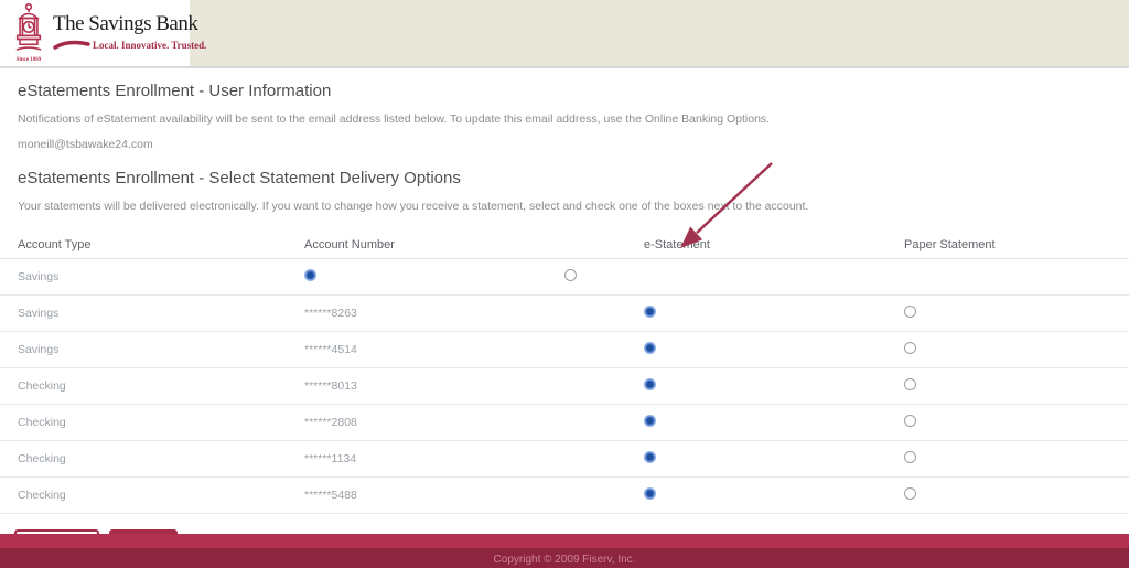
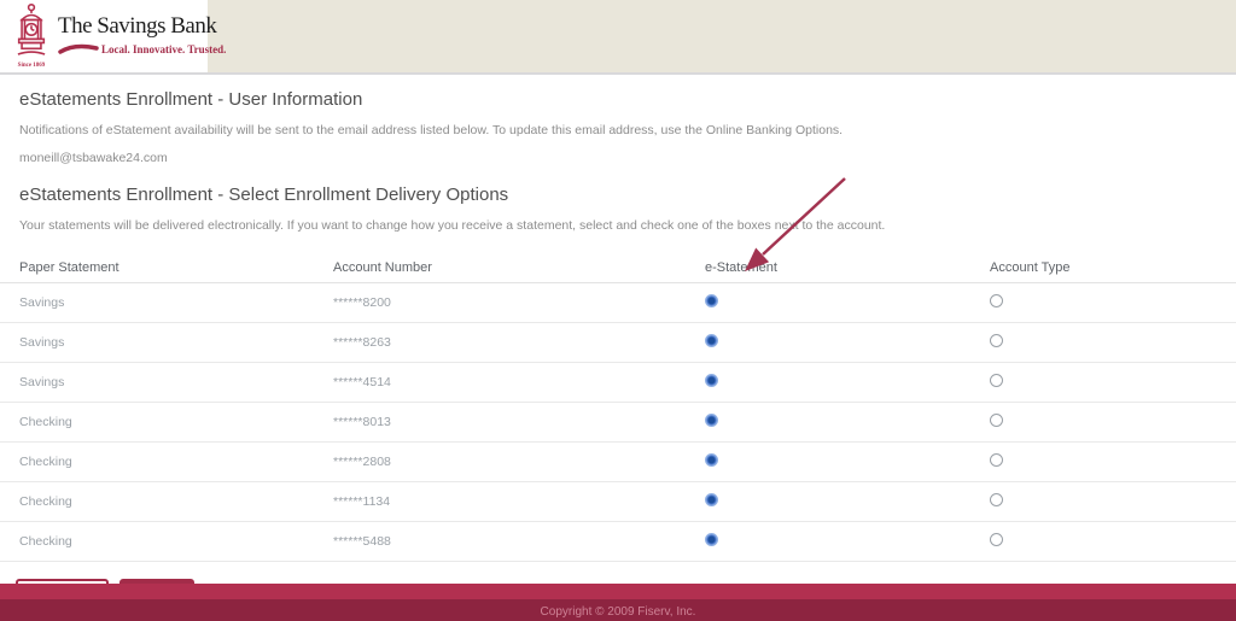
  The Savings Bank
  Local. Innovative. Trusted.
  eStatements Enrollment - User Information
  Notifications of eStatement availability will be sent to the email address listed below. To update this email address, use the Online Banking Options.
  moneill@tsbawake24.com
- eStatements Enrollment - Select Statement Delivery Options
+ eStatements Enrollment - Select Enrollment Delivery Options
  Your statements will be delivered electronically. If you want to change how you receive a statement, select and check one of the boxes next to the account.
- Account Type
+ Paper Statement
  Account Number
  e-Stateent
- Paper Statement
+ Account Type
  Savings
+ ******8200
  Savings
  ******8263
  Savings
  ******4514
  Checking
  ******8013
  Checking
  ******2808
  Checking
  ******1134
  Checking
  ******5488
  Copyright © 2009 Fiserv, Inc.
